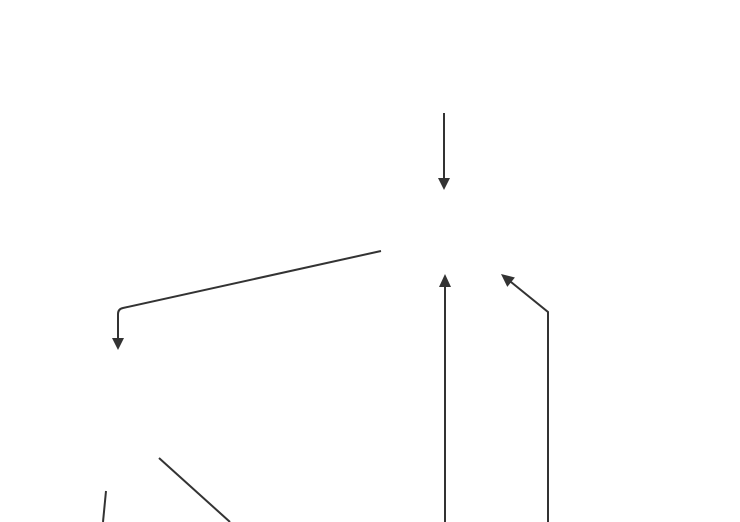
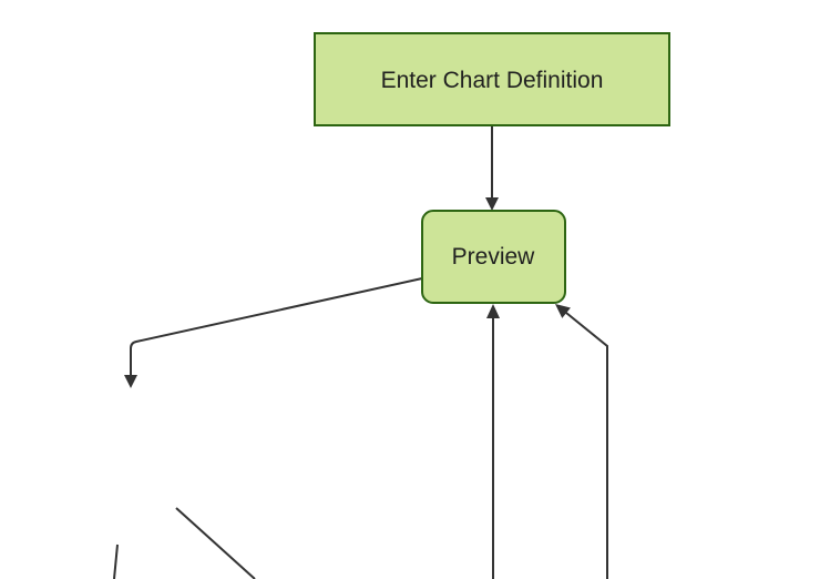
+ Enter Chart Definition
+ Preview
